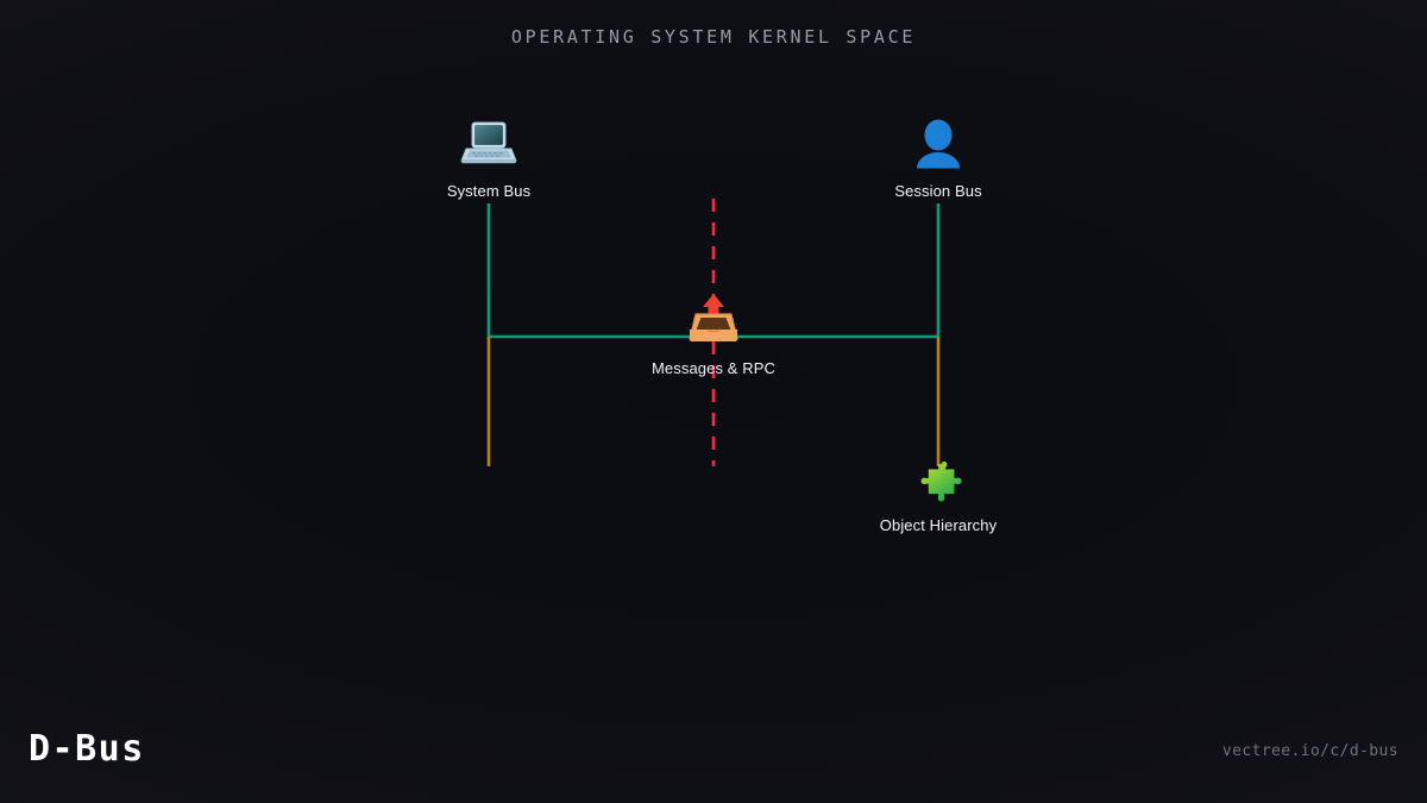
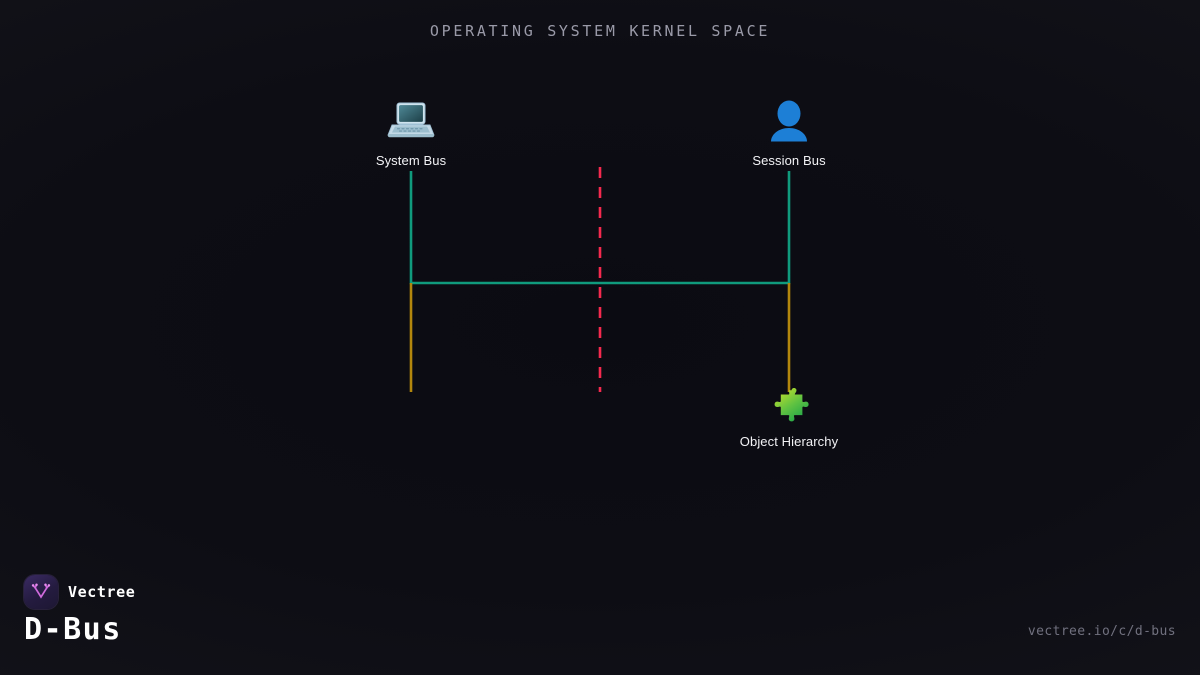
  OPERATING SYSTEM KERNEL SPACE
  System Bus
  Session Bus
- Messages & RPC
  Object Hierarchy
+ Vectree
  D-Bus
  vectree.io/c/d-bus
